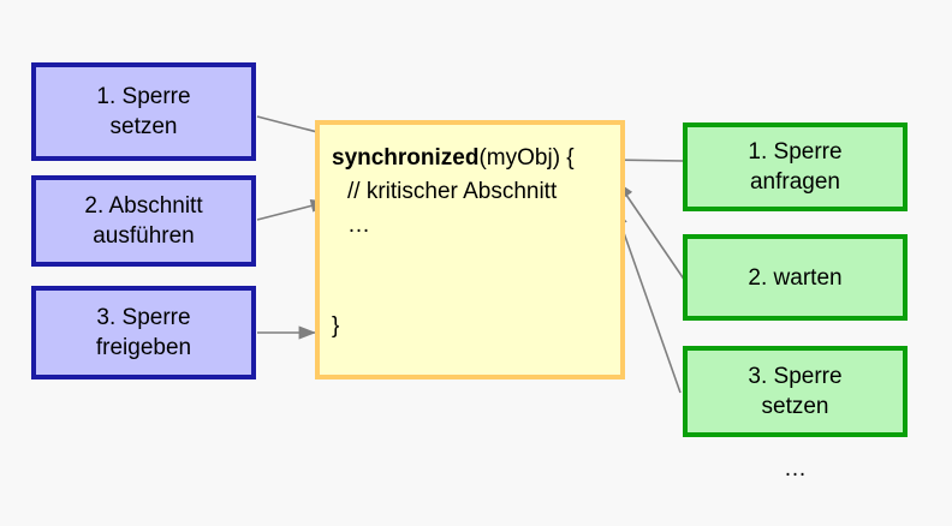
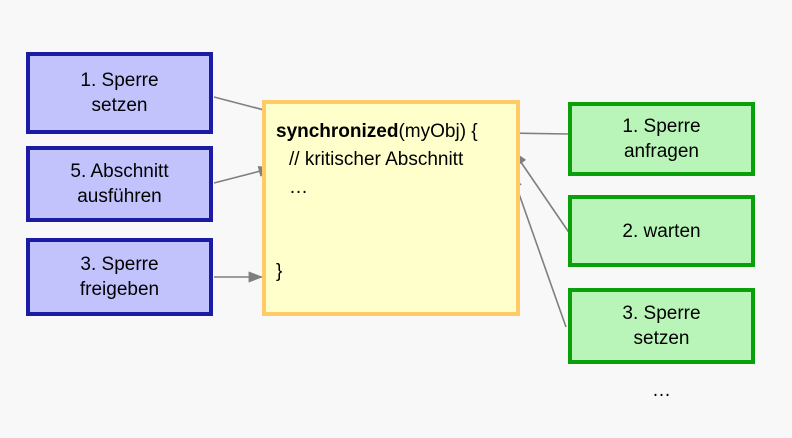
  1. Sperre
  setzen
- 2. Abschnitt
+ 5. Abschnitt
  ausführen
  3. Sperre
  freigeben
  synchronized(myObj) {
  // kritischer Abschnitt
  …
  }
  1. Sperre
  anfragen
  2. warten
  3. Sperre
  setzen
  …
